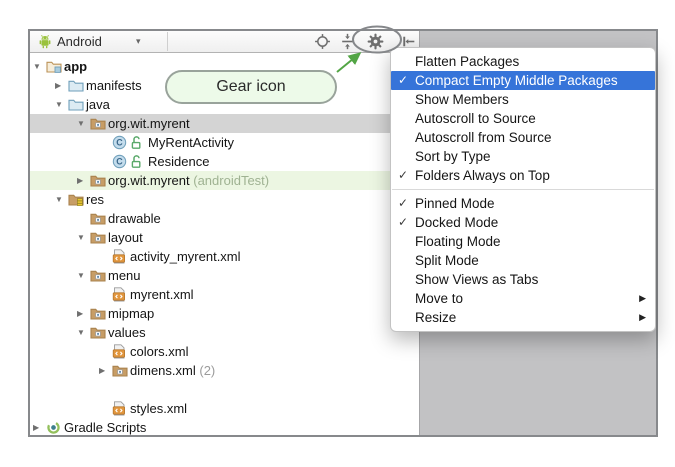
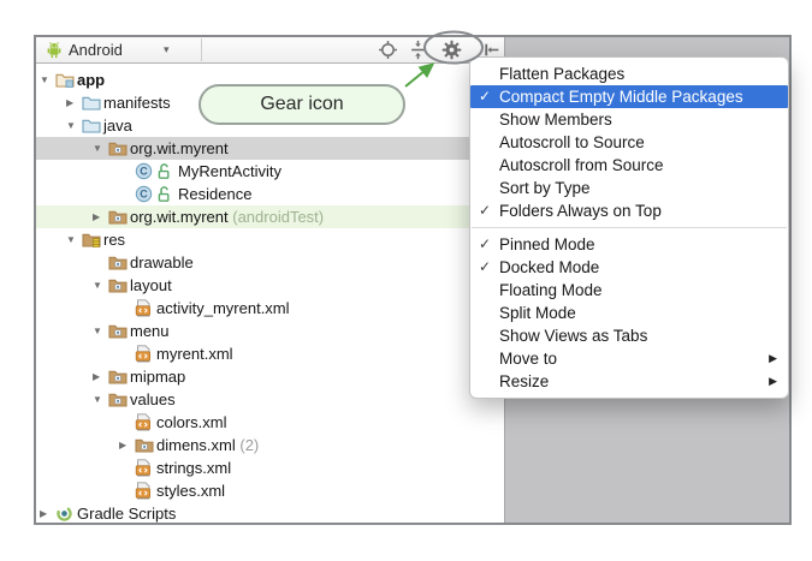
  Android
  ▾
  ▼
  app
  ▶
  manifests
  ▼
  java
  ▼
  org.wit.myrent
  C
  MyRentActivity
  C
  Residence
  ▶
  org.wit.myrent (androidTest)
  ▼
  res
  drawable
  ▼
  layout
  activity_myrent.xml
  ▼
  menu
  myrent.xml
  ▶
  mipmap
  ▼
  values
  colors.xml
  ▶
  dimens.xml (2)
+ strings.xml
  styles.xml
  ▶
  Gradle Scripts
  Flatten Packages
  ✓
  Compact Empty Middle Packages
  Show Members
  Autoscroll to Source
  Autoscroll from Source
  Sort by Type
  ✓
  Folders Always on Top
  ✓
  Pinned Mode
  ✓
  Docked Mode
  Floating Mode
  Split Mode
  Show Views as Tabs
  Move to
  ▶
  Resize
  ▶
  Gear icon
